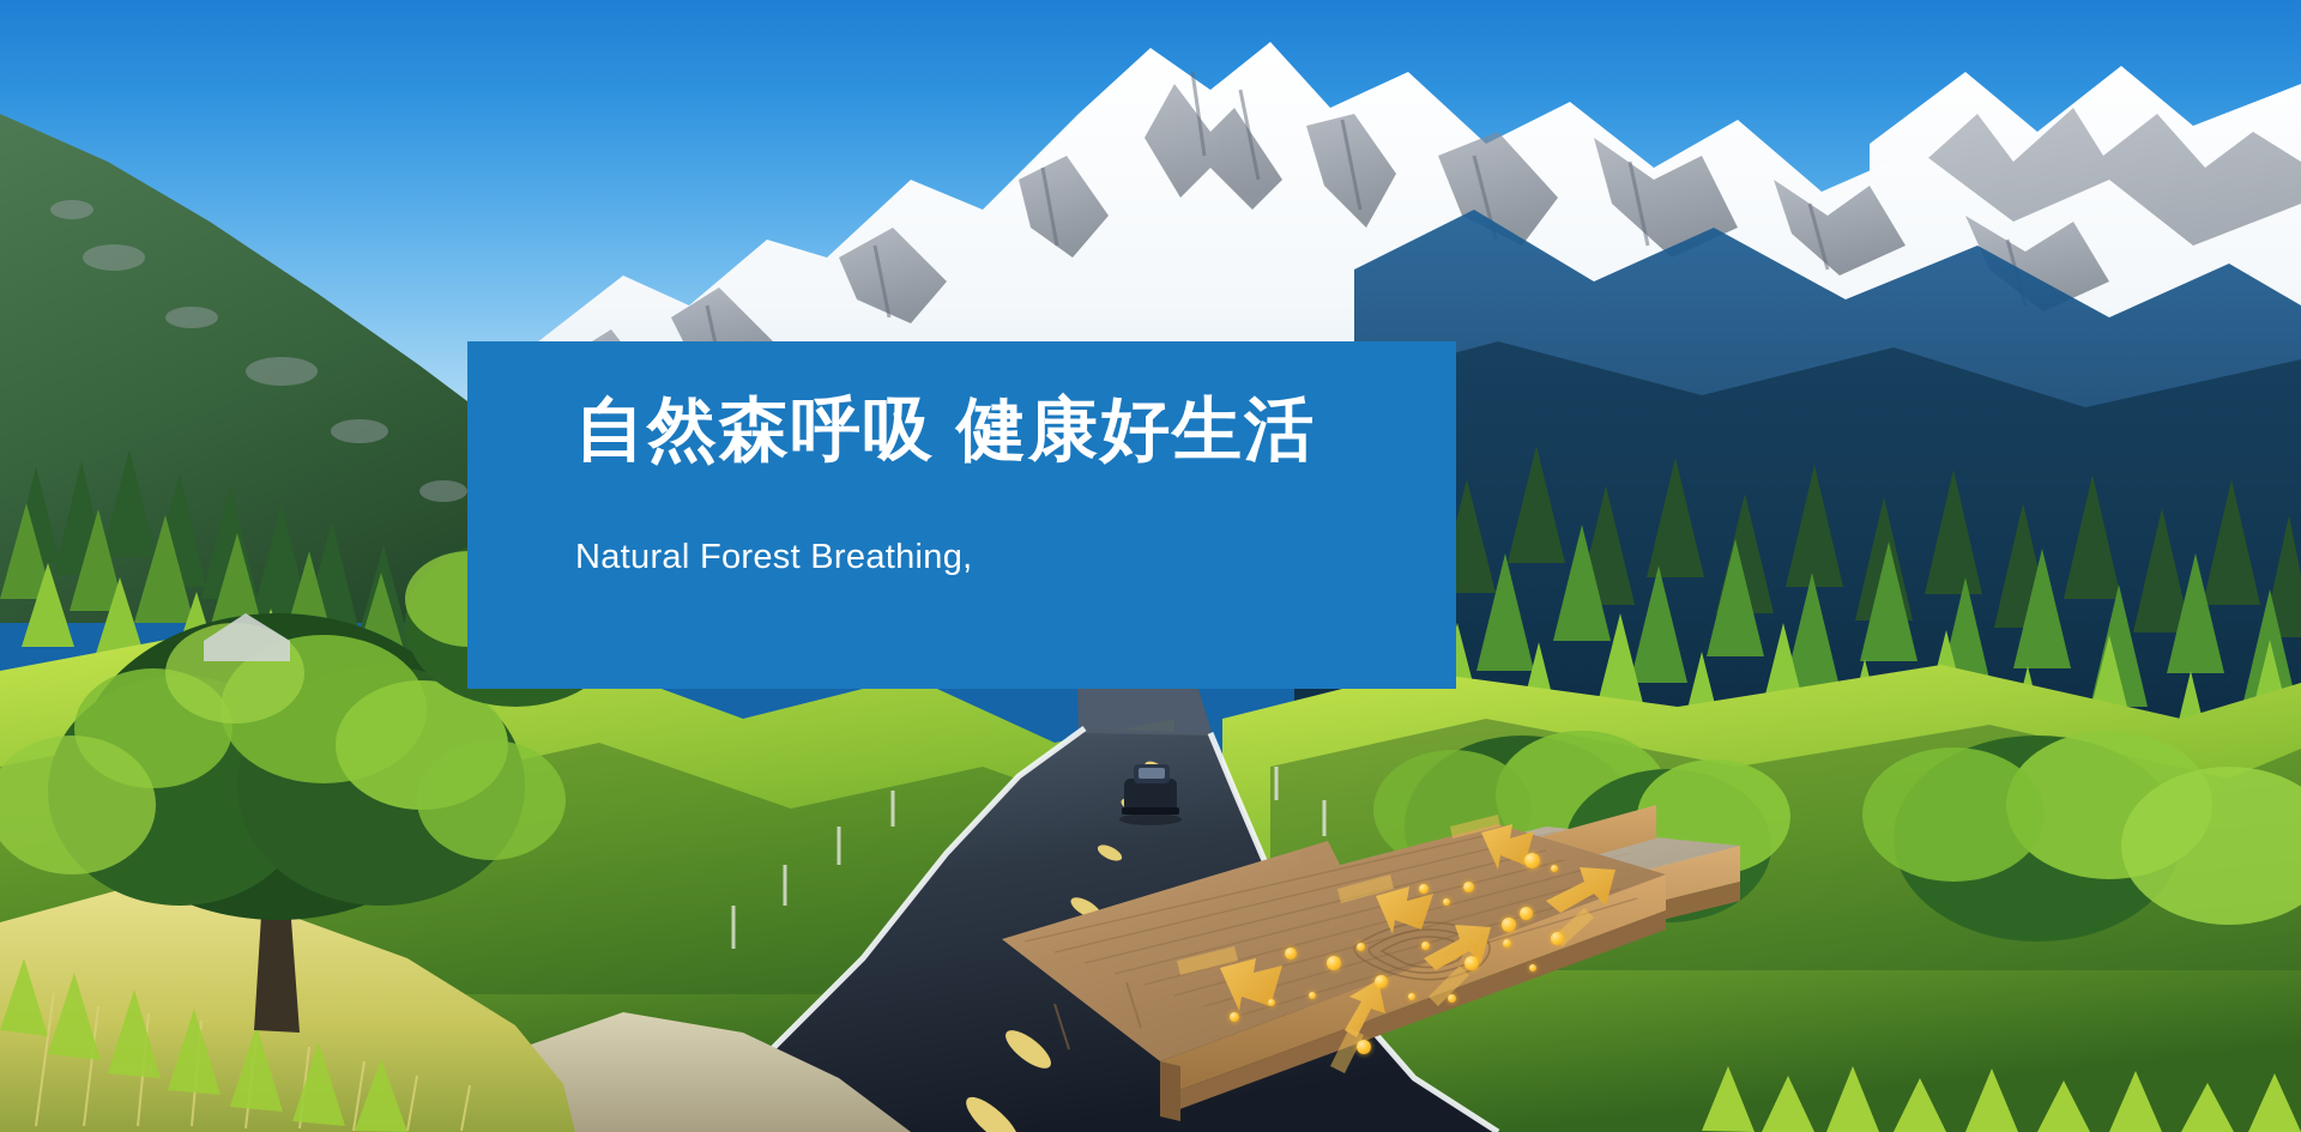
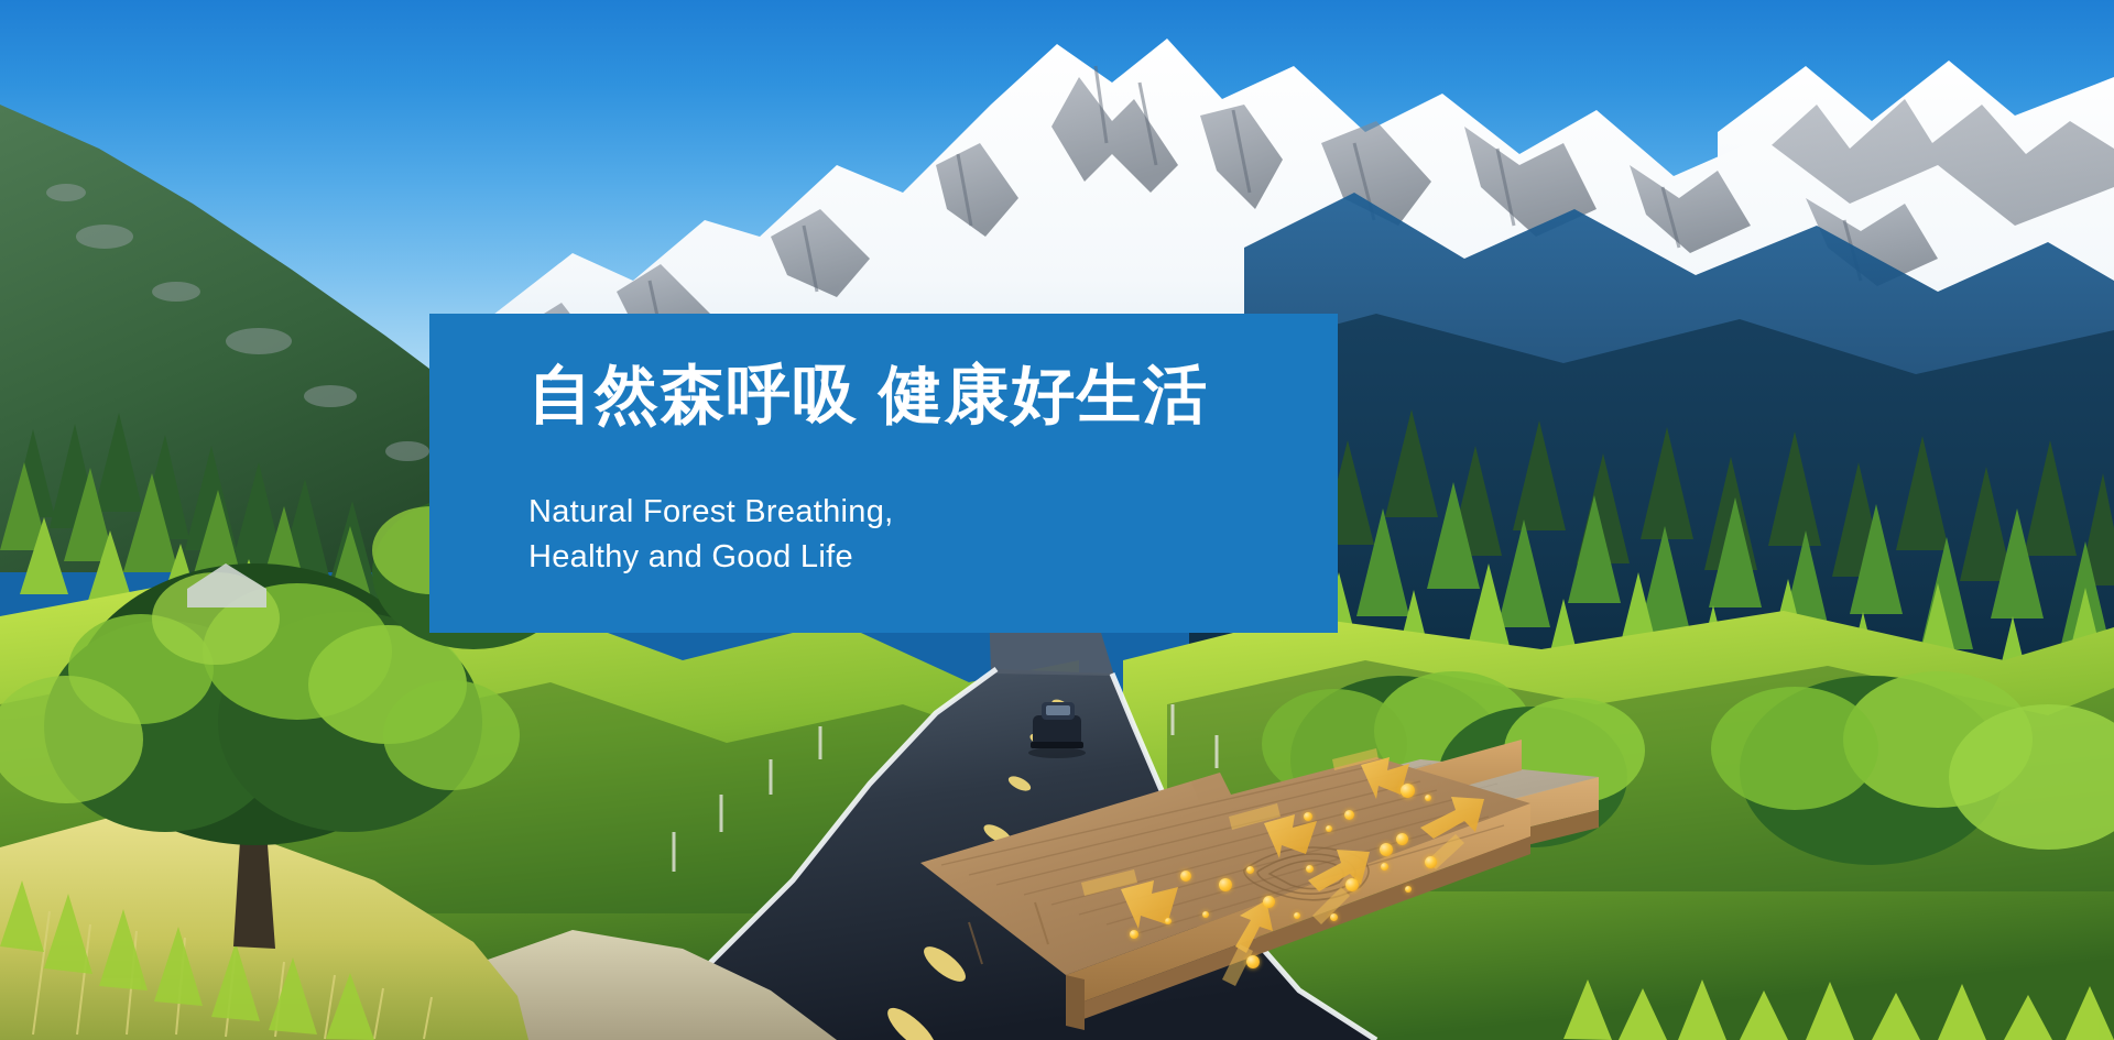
  自然森呼吸 健康好生活
  Natural Forest Breathing,
+ Healthy and Good Life
